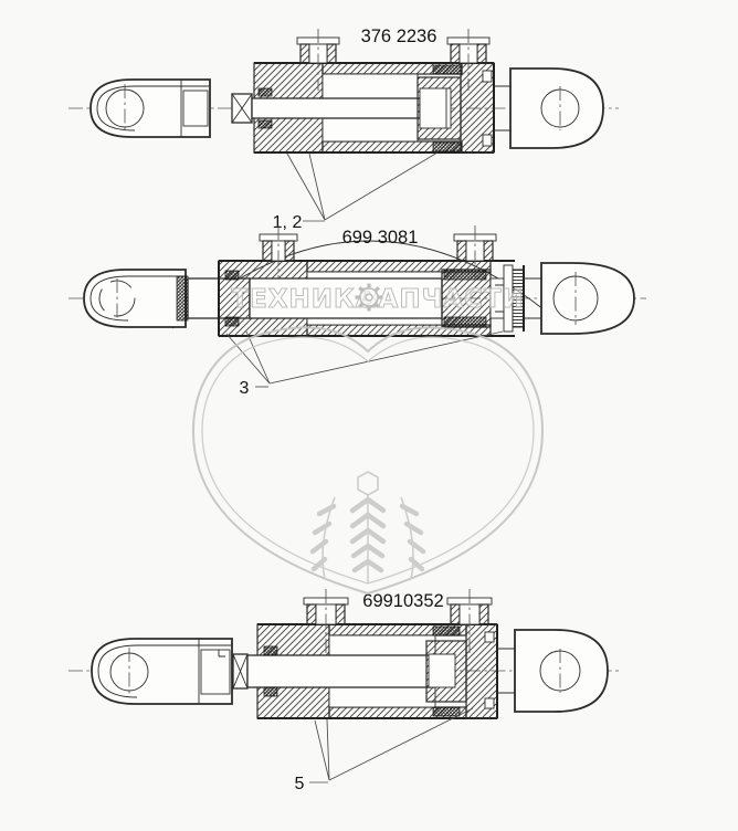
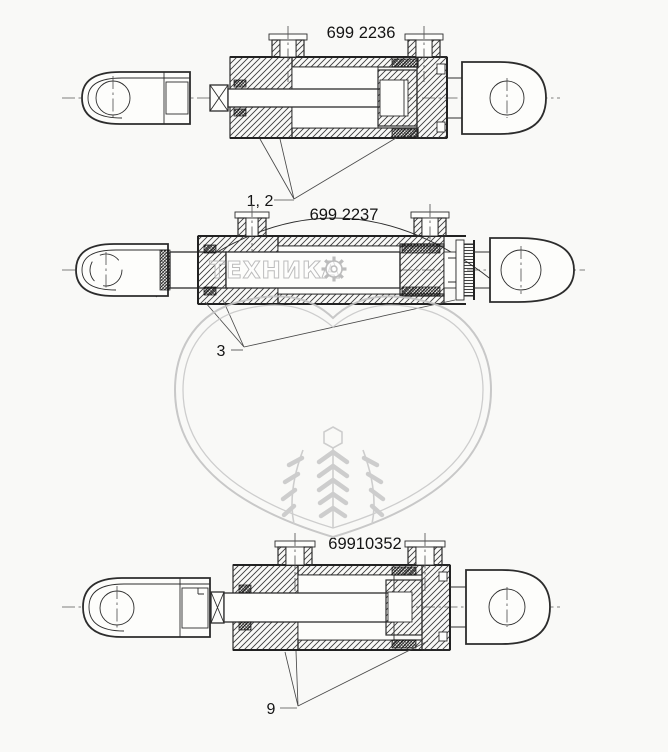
- 376 2236
+ 699 2236
  1, 2
- 699 3081
+ 699 2237
  3
  69910352
- 5
+ 9
  ТЕХНИКА
- ЗАПЧАСТИ
